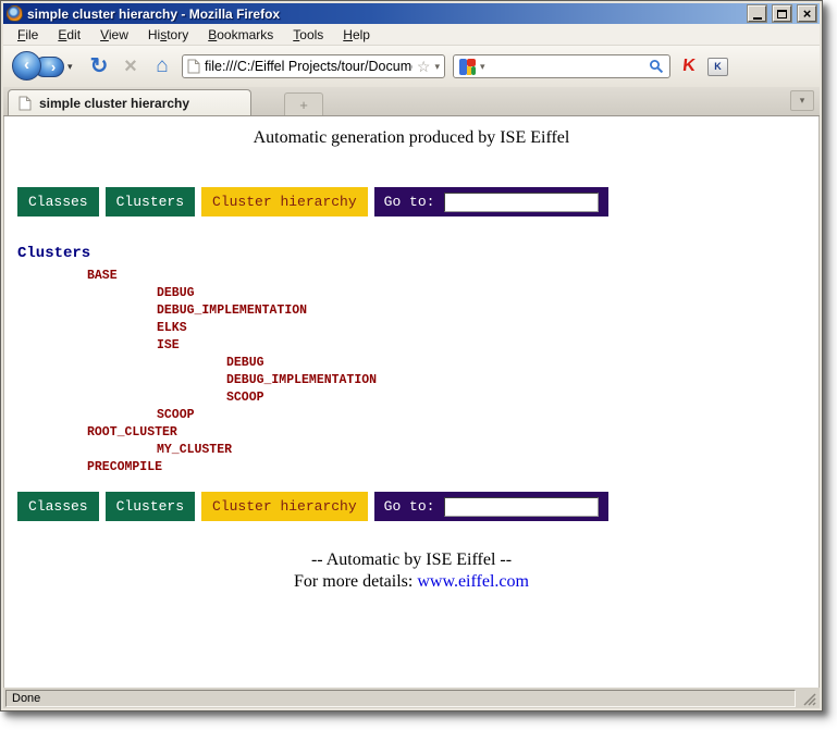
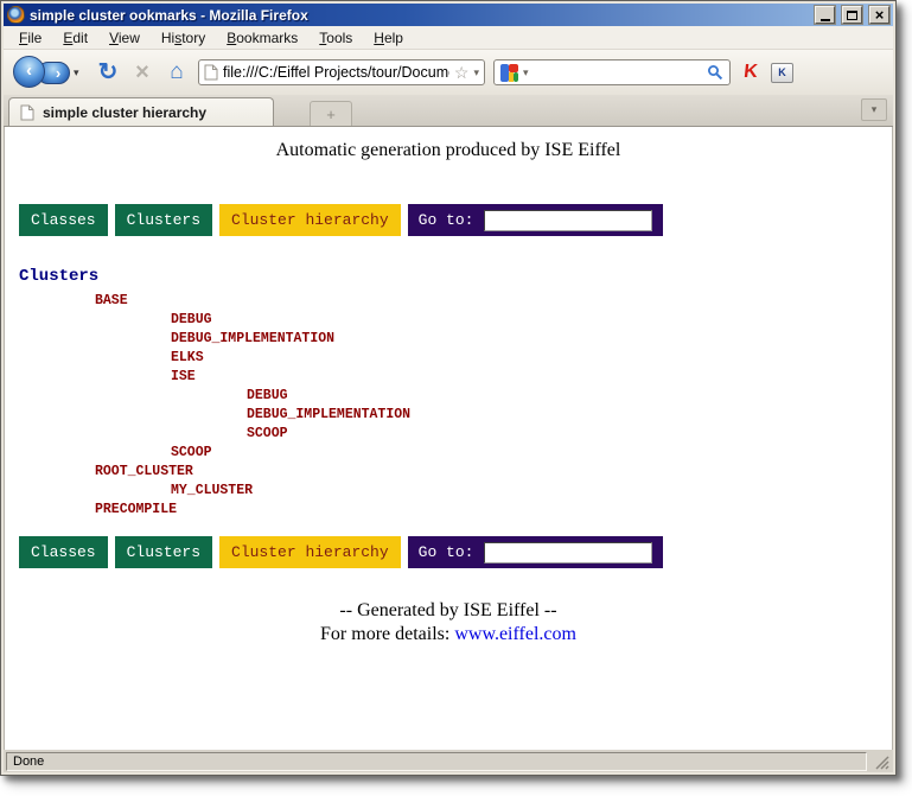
- simple cluster hierarchy - Mozilla Firefox
+ simple cluster ookmarks - Mozilla Firefox
  ×
  File
  Edit
  View
  History
  Bookmarks
  Tools
  Help
  ›
  ‹
  ▾
  ↻
  ×
  ⌂
  ☆
  ▾
  ▾
  K
  simple cluster hierarchy
  +
  ▾
  Automatic generation produced by ISE Eiffel
  Classes
  Clusters
  Cluster hierarchy
  Go to:
  Clusters
  BASE
  DEBUG
  DEBUG_IMPLEMENTATION
  ELKS
  ISE
  DEBUG
  DEBUG_IMPLEMENTATION
  SCOOP
  SCOOP
  ROOT_CLUSTER
  MY_CLUSTER
  PRECOMPILE
  Classes
  Clusters
  Cluster hierarchy
  Go to:
- -- Automatic by ISE Eiffel --
+ -- Generated by ISE Eiffel --
  For more details: www.eiffel.com
  Done
